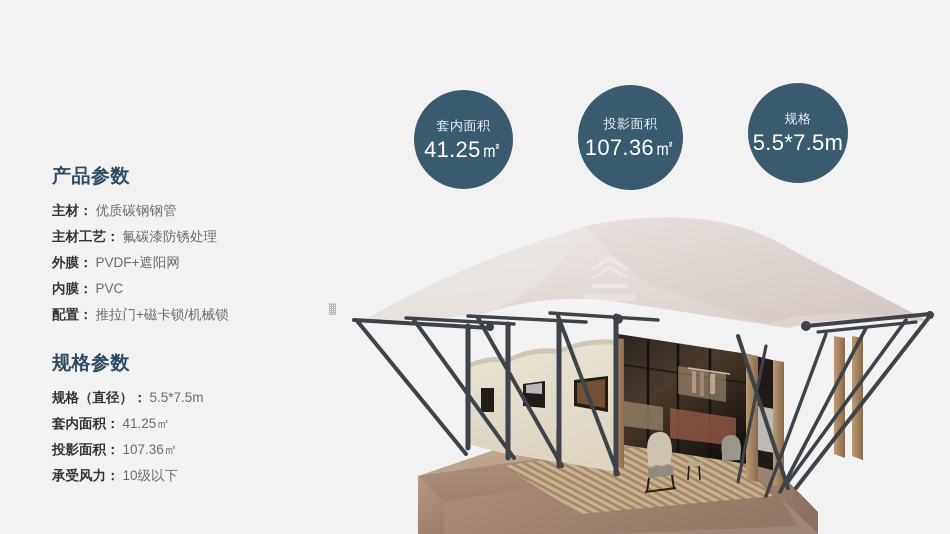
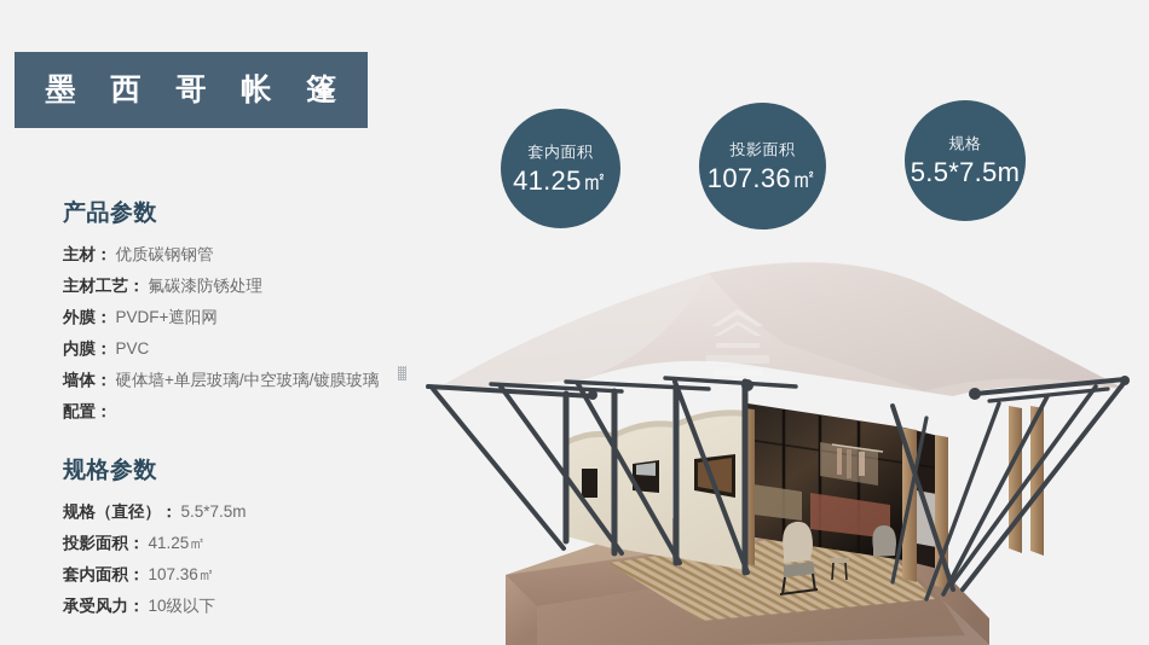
+ 墨 西 哥 帐 篷
  产品参数
  主材：
  优质碳钢钢管
  主材工艺：
  氟碳漆防锈处理
  外膜：
  PVDF+遮阳网
  内膜：
  PVC
+ 墙体：
+ 硬体墙+单层玻璃/中空玻璃/镀膜玻璃
  配置：
- 推拉门+磁卡锁/机械锁
  规格参数
  规格（直径）：
  5.5*7.5m
- 套内面积：
+ 投影面积：
  41.25㎡
- 投影面积：
+ 套内面积：
  107.36㎡
  承受风力：
  10级以下
  套内面积
  41.25㎡
  投影面积
  107.36㎡
  规格
  5.5*7.5m
